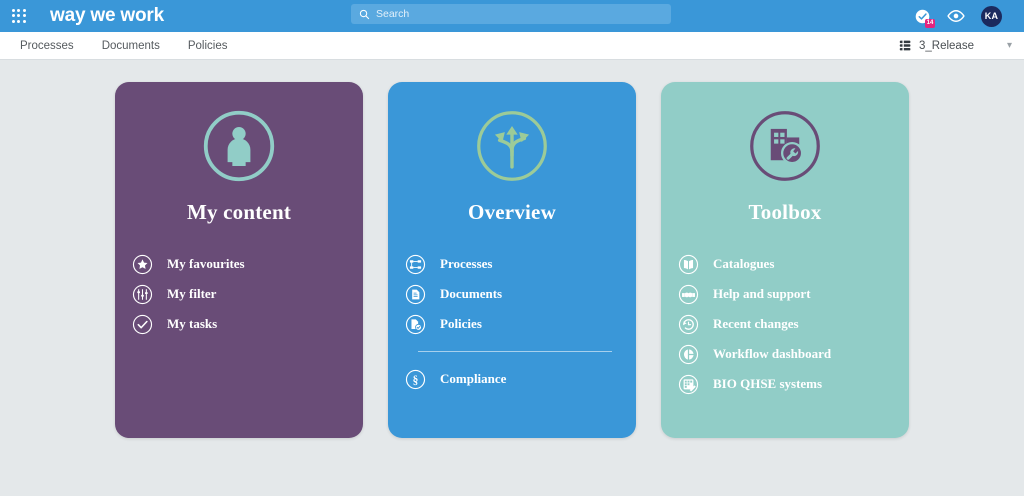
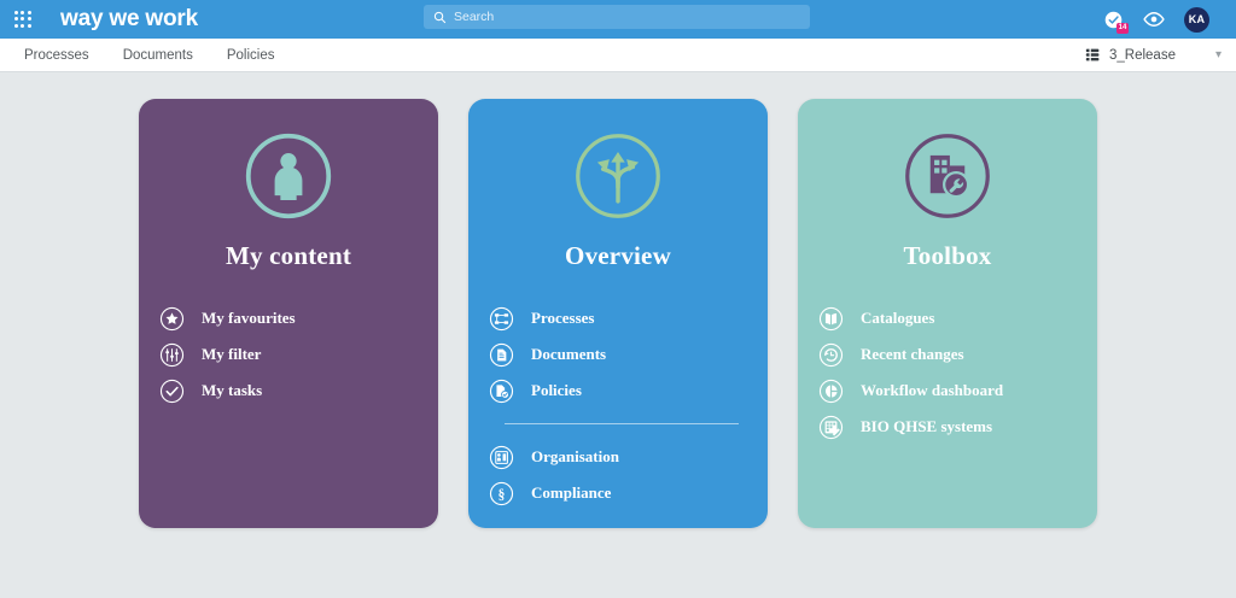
  way we work
  Search
  KA
  Processes
  Documents
  Policies
  3_Release
  ▾
  My content
  My favourites
  My filter
  My tasks
  Overview
  Processes
  Documents
  Policies
+ Organisation
  §
  Compliance
  Toolbox
  Catalogues
- Help and support
  Recent changes
  Workflow dashboard
  BIO QHSE systems
